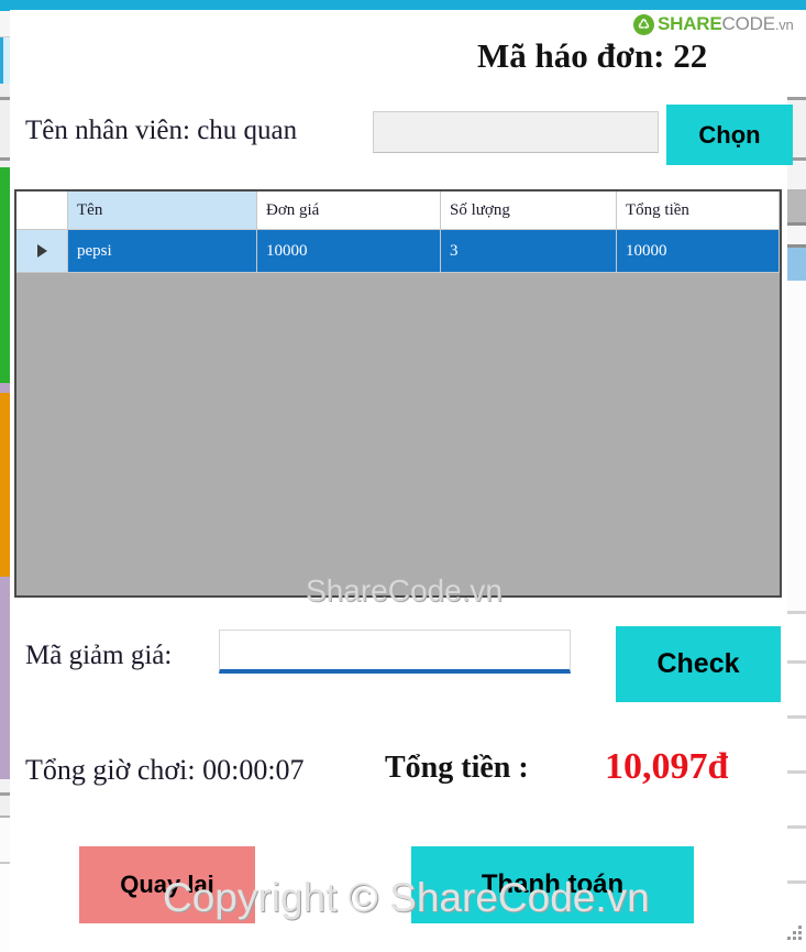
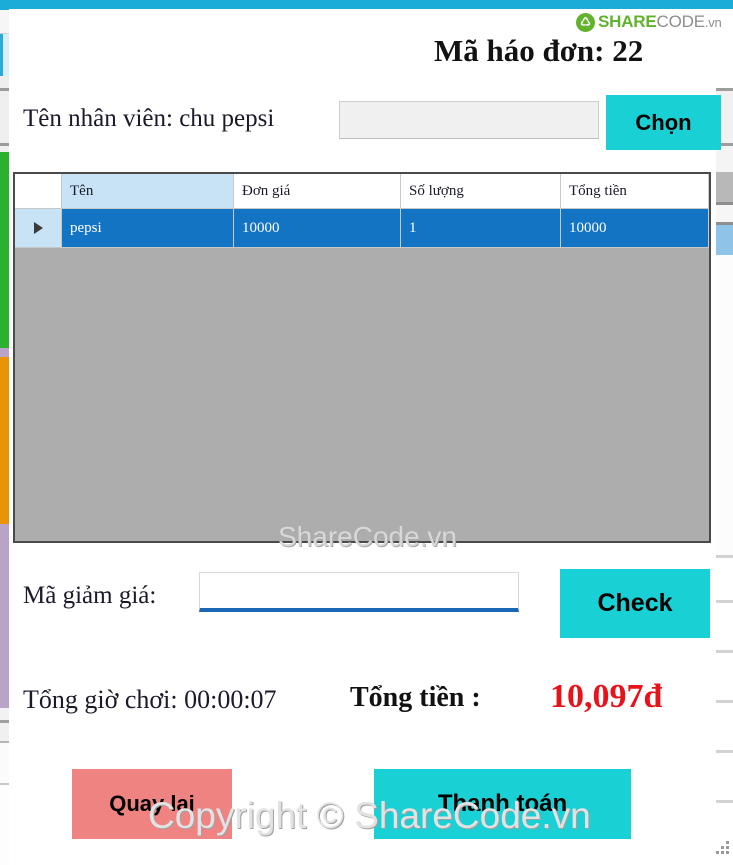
  ♺
  SHARECODE.vn
  Mã háo đơn: 22
- Tên nhân viên: chu quan
+ Tên nhân viên: chu pepsi
  Chọn
  	Tên	Đơn giá	Số lượng	Tổng tiền
- 	pepsi	10000	3	10000
+ 	pepsi	10000	1	10000
  Mã giảm giá:
  Check
  Tổng giờ chơi: 00:00:07
  Tổng tiền :
  10,097đ
  Quay lai
  Thanh toán
  ShareCode.vn
  Copyright © ShareCode.vn
